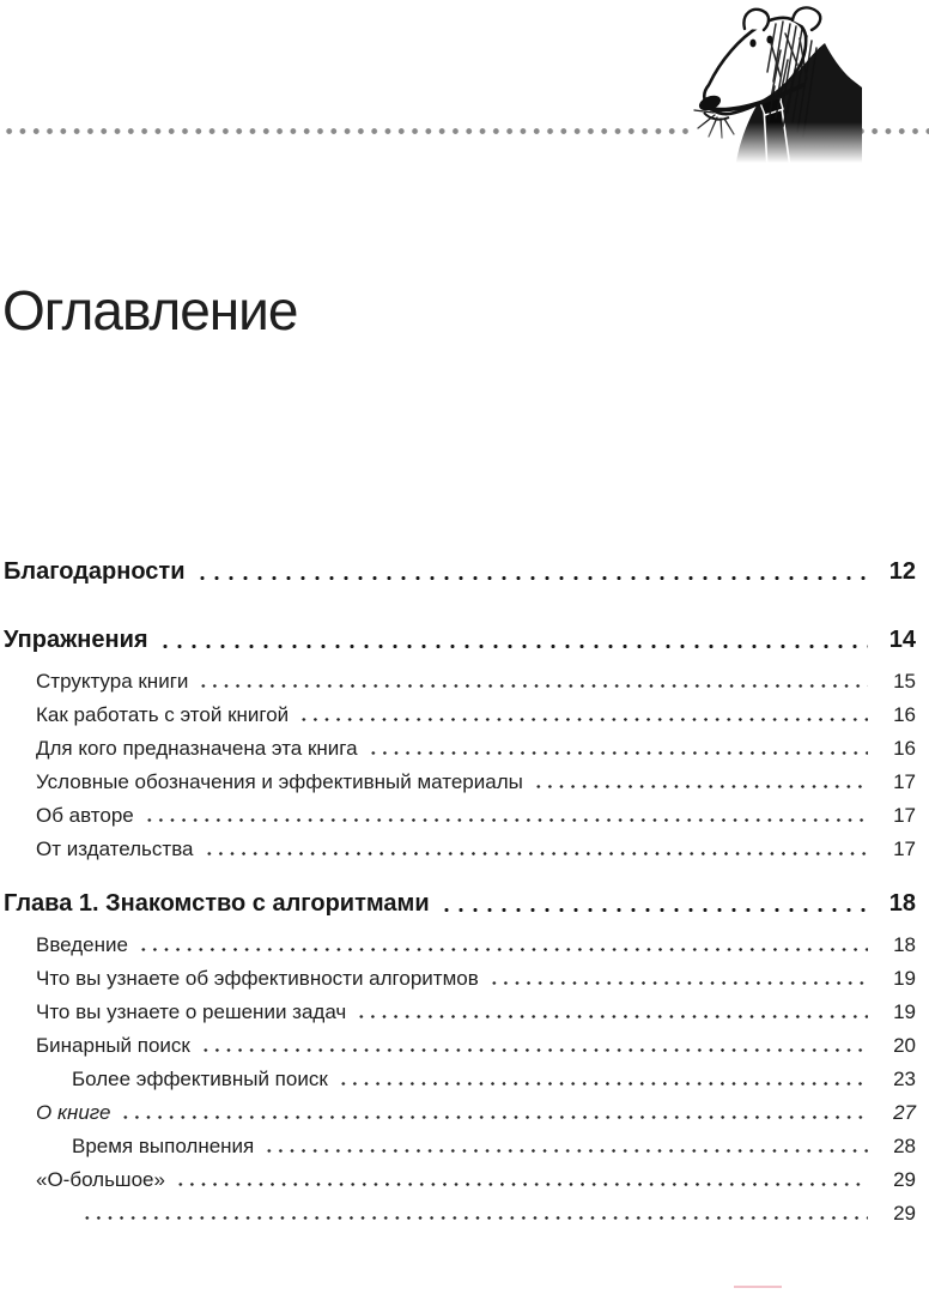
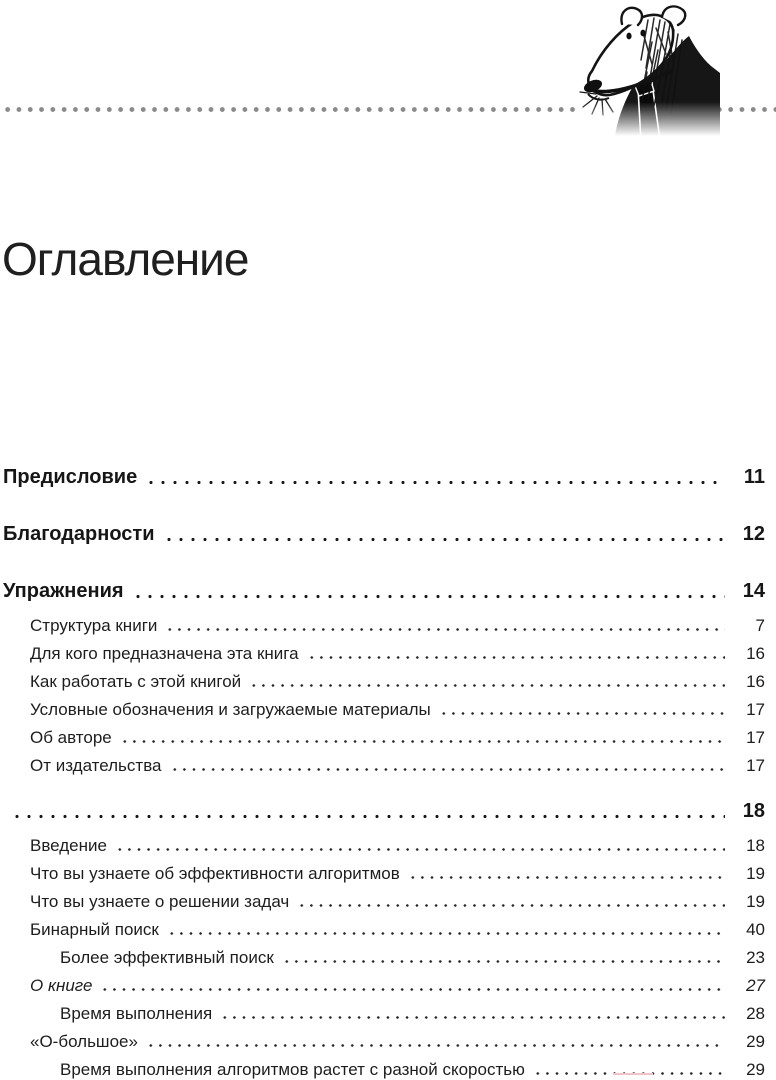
  Оглавление
+ Предисловие
+ 11
  Благодарности
  12
  Упражнения
  14
  Структура книги
- 15
+ 7
- Как работать с этой книгой
+ Для кого предназначена эта книга
  16
- Для кого предназначена эта книга
+ Как работать с этой книгой
  16
- Условные обозначения и эффективный материалы
+ Условные обозначения и загружаемые материалы
  17
  Об авторе
  17
  От издательства
  17
- Глава 1. Знакомство с алгоритмами
  18
  Введение
  18
  Что вы узнаете об эффективности алгоритмов
  19
  Что вы узнаете о решении задач
  19
  Бинарный поиск
- 20
+ 40
  Более эффективный поиск
  23
  О книге
  27
  Время выполнения
  28
  «О-большое»
  29
+ Время выполнения алгоритмов растет с разной скоростью
  29
